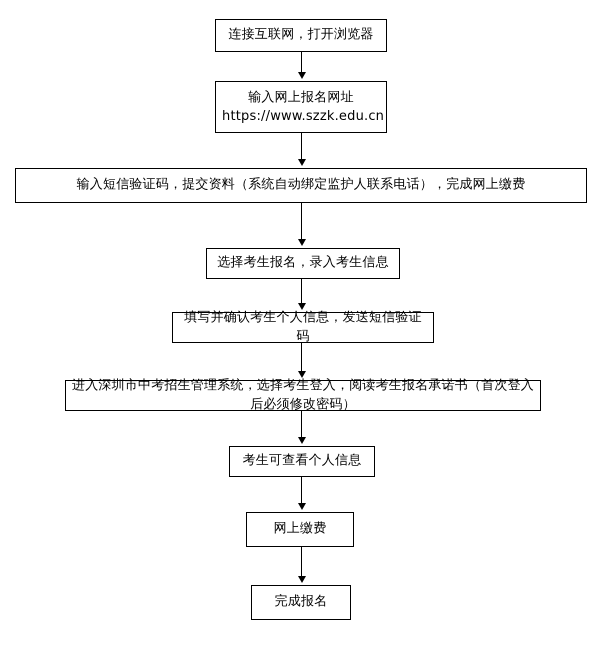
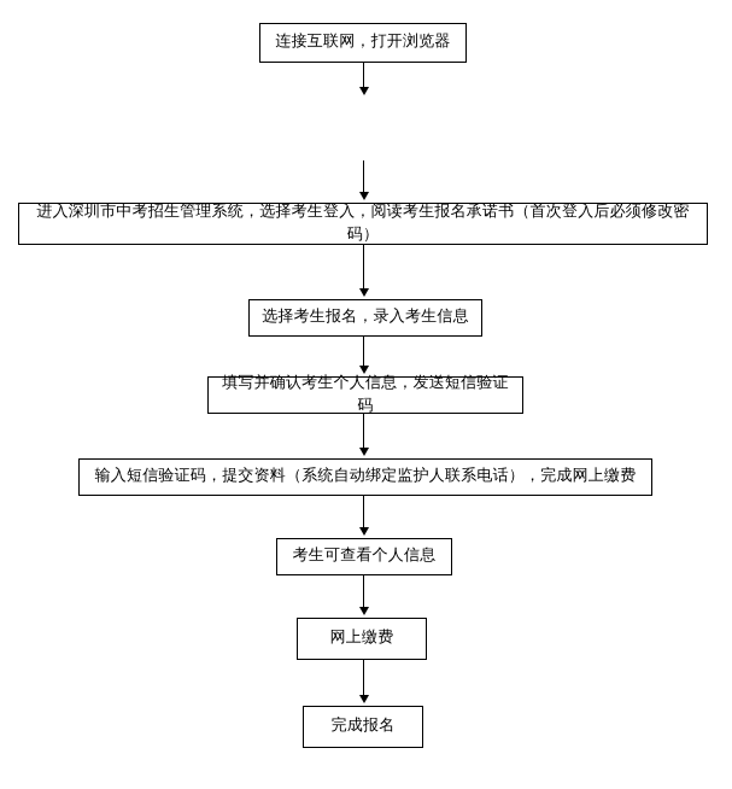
  连接互联网，打开浏览器
- 输入网上报名网址
- https://www.szzk.edu.cn
- 输入短信验证码，提交资料（系统自动绑定监护人联系电话），完成网上缴费
+ 进入深圳市中考招生管理系统，选择考生登入，阅读考生报名承诺书（首次登入后必须修改密码）
  选择考生报名，录入考生信息
  填写并确认考生个人信息，发送短信验证码
- 进入深圳市中考招生管理系统，选择考生登入，阅读考生报名承诺书（首次登入后必须修改密码）
+ 输入短信验证码，提交资料（系统自动绑定监护人联系电话），完成网上缴费
  考生可查看个人信息
  网上缴费
  完成报名
